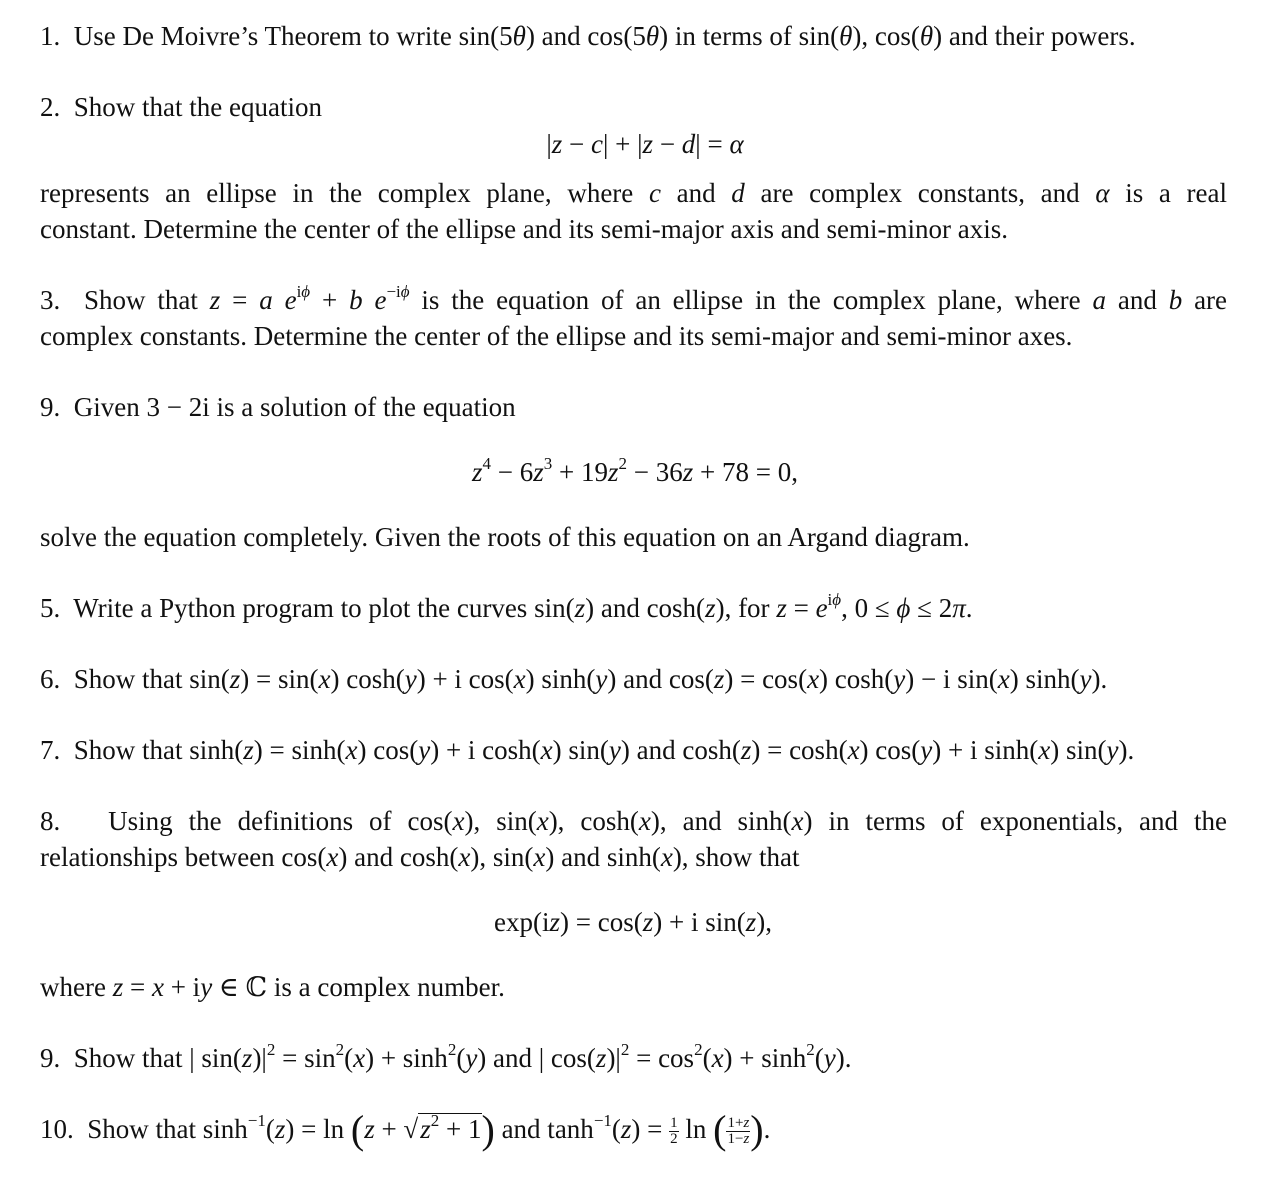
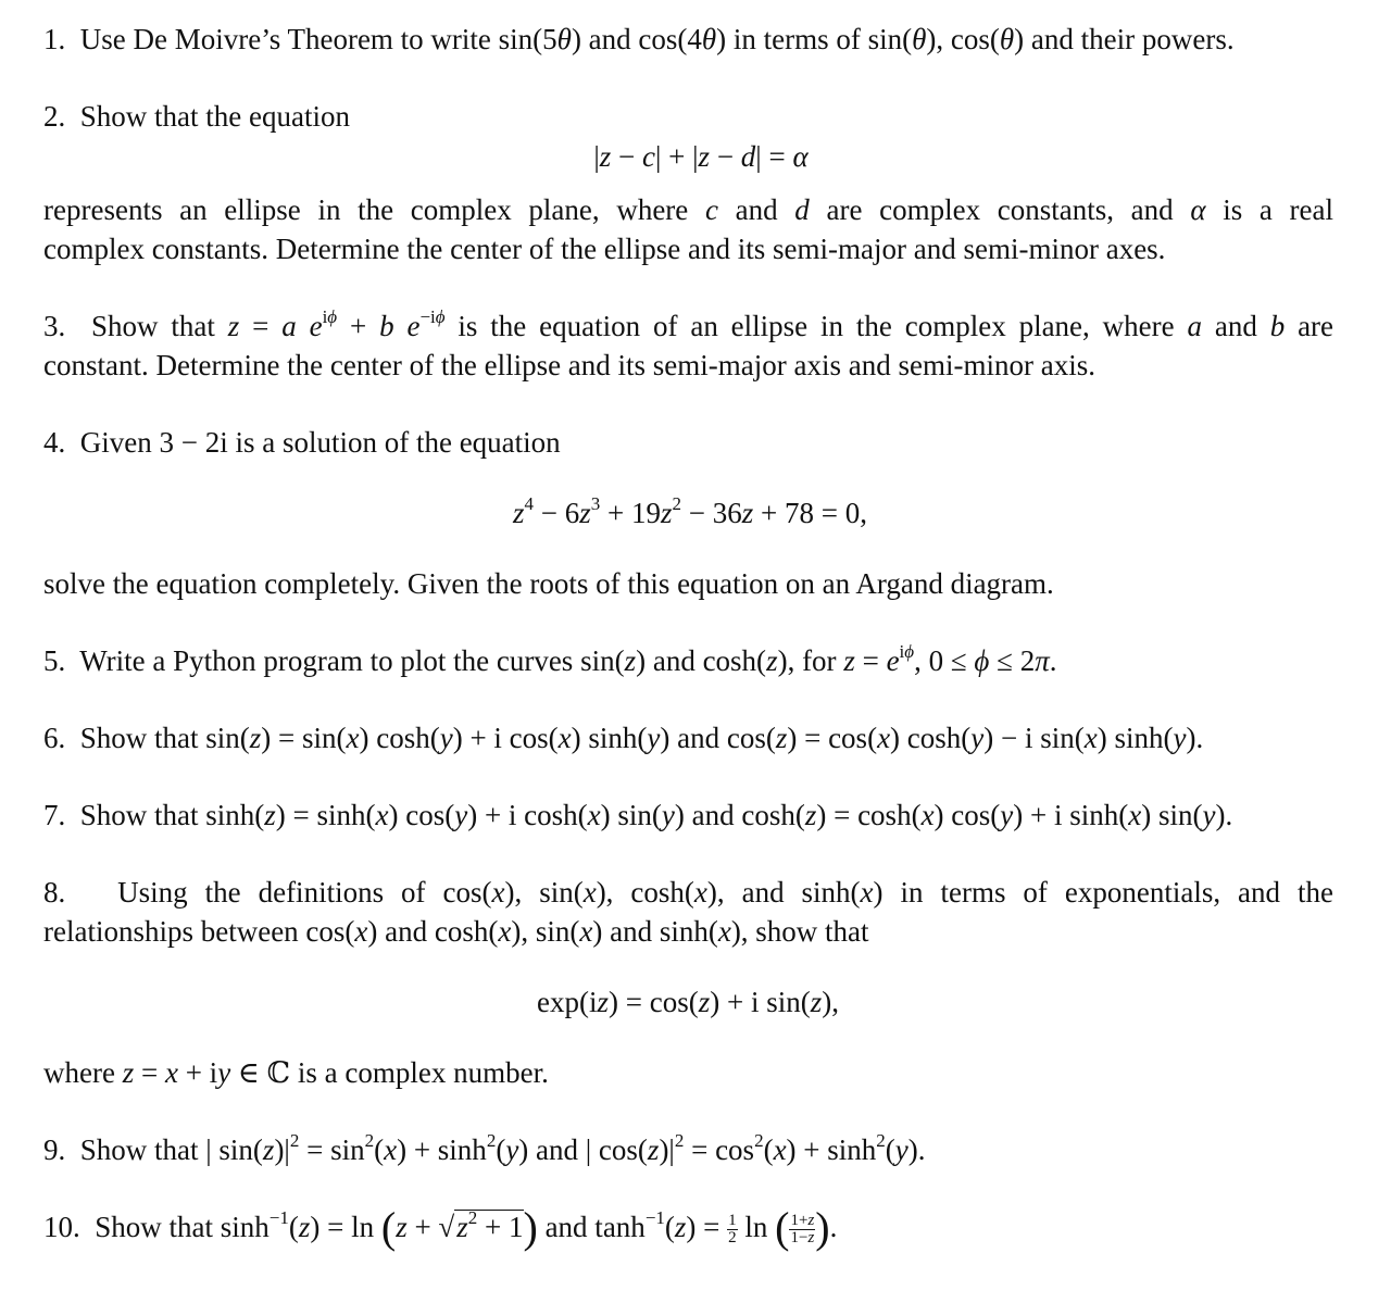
- 1. Use De Moivre’s Theorem to write sin(5θ) and cos(5θ) in terms of sin(θ), cos(θ) and their powers.
+ 1. Use De Moivre’s Theorem to write sin(5θ) and cos(4θ) in terms of sin(θ), cos(θ) and their powers.
  2. Show that the equation
  |z − c| + |z − d| = α
  represents an ellipse in the complex plane, where c and d are complex constants, and α is a real
- constant. Determine the center of the ellipse and its semi-major axis and semi-minor axis.
+ complex constants. Determine the center of the ellipse and its semi-major and semi-minor axes.
  3. Show that z = a eiϕ + b e−iϕ is the equation of an ellipse in the complex plane, where a and b are
- complex constants. Determine the center of the ellipse and its semi-major and semi-minor axes.
+ constant. Determine the center of the ellipse and its semi-major axis and semi-minor axis.
- 9. Given 3 − 2i is a solution of the equation
+ 4. Given 3 − 2i is a solution of the equation
  z4 − 6z3 + 19z2 − 36z + 78 = 0,
  solve the equation completely. Given the roots of this equation on an Argand diagram.
  5. Write a Python program to plot the curves sin(z) and cosh(z), for z = eiϕ, 0 ≤ ϕ ≤ 2π.
  6. Show that sin(z) = sin(x) cosh(y) + i cos(x) sinh(y) and cos(z) = cos(x) cosh(y) − i sin(x) sinh(y).
  7. Show that sinh(z) = sinh(x) cos(y) + i cosh(x) sin(y) and cosh(z) = cosh(x) cos(y) + i sinh(x) sin(y).
  8. Using the definitions of cos(x), sin(x), cosh(x), and sinh(x) in terms of exponentials, and the
  relationships between cos(x) and cosh(x), sin(x) and sinh(x), show that
  exp(iz) = cos(z) + i sin(z),
  where z = x + iy ∈ ℂ is a complex number.
  9. Show that | sin(z)|2 = sin2(x) + sinh2(y) and | cos(z)|2 = cos2(x) + sinh2(y).
  10. Show that sinh−1(z) = ln (z + √z2 + 1) and tanh−1(z) =
  1
  2
  ln (
  1+z
  1−z
  ).
